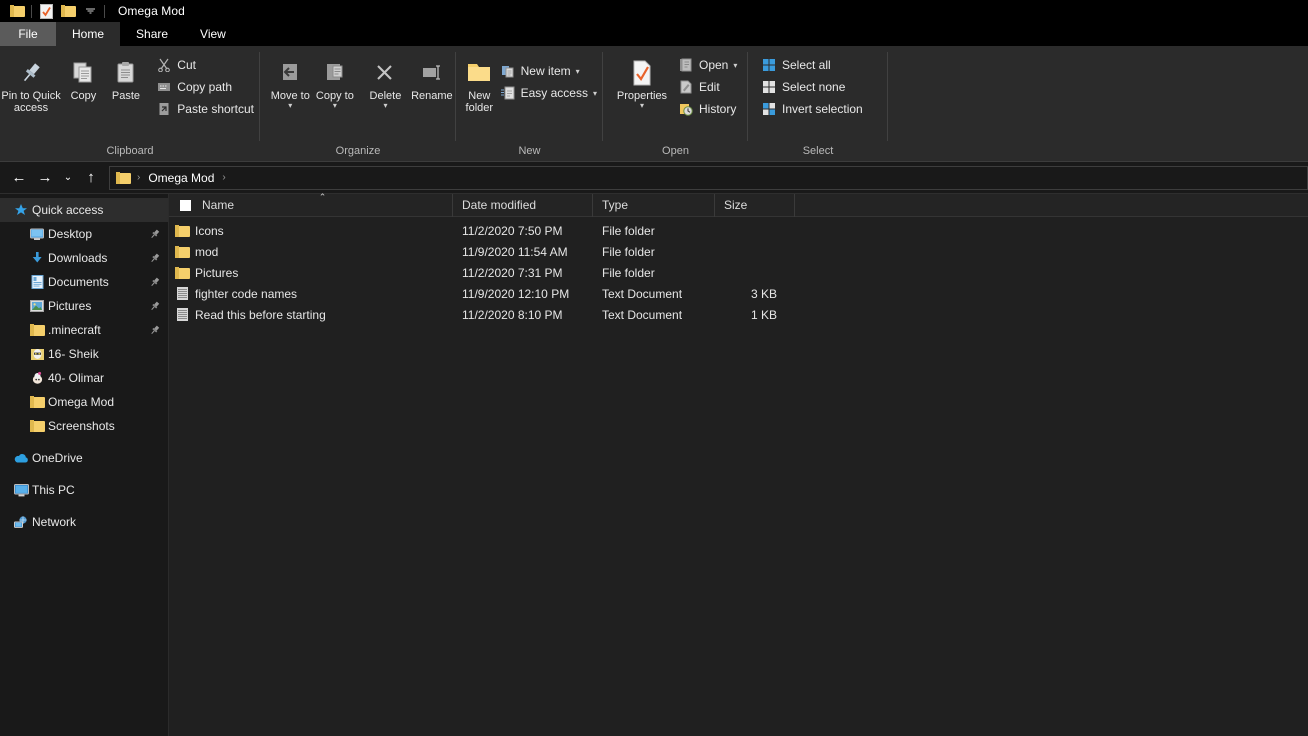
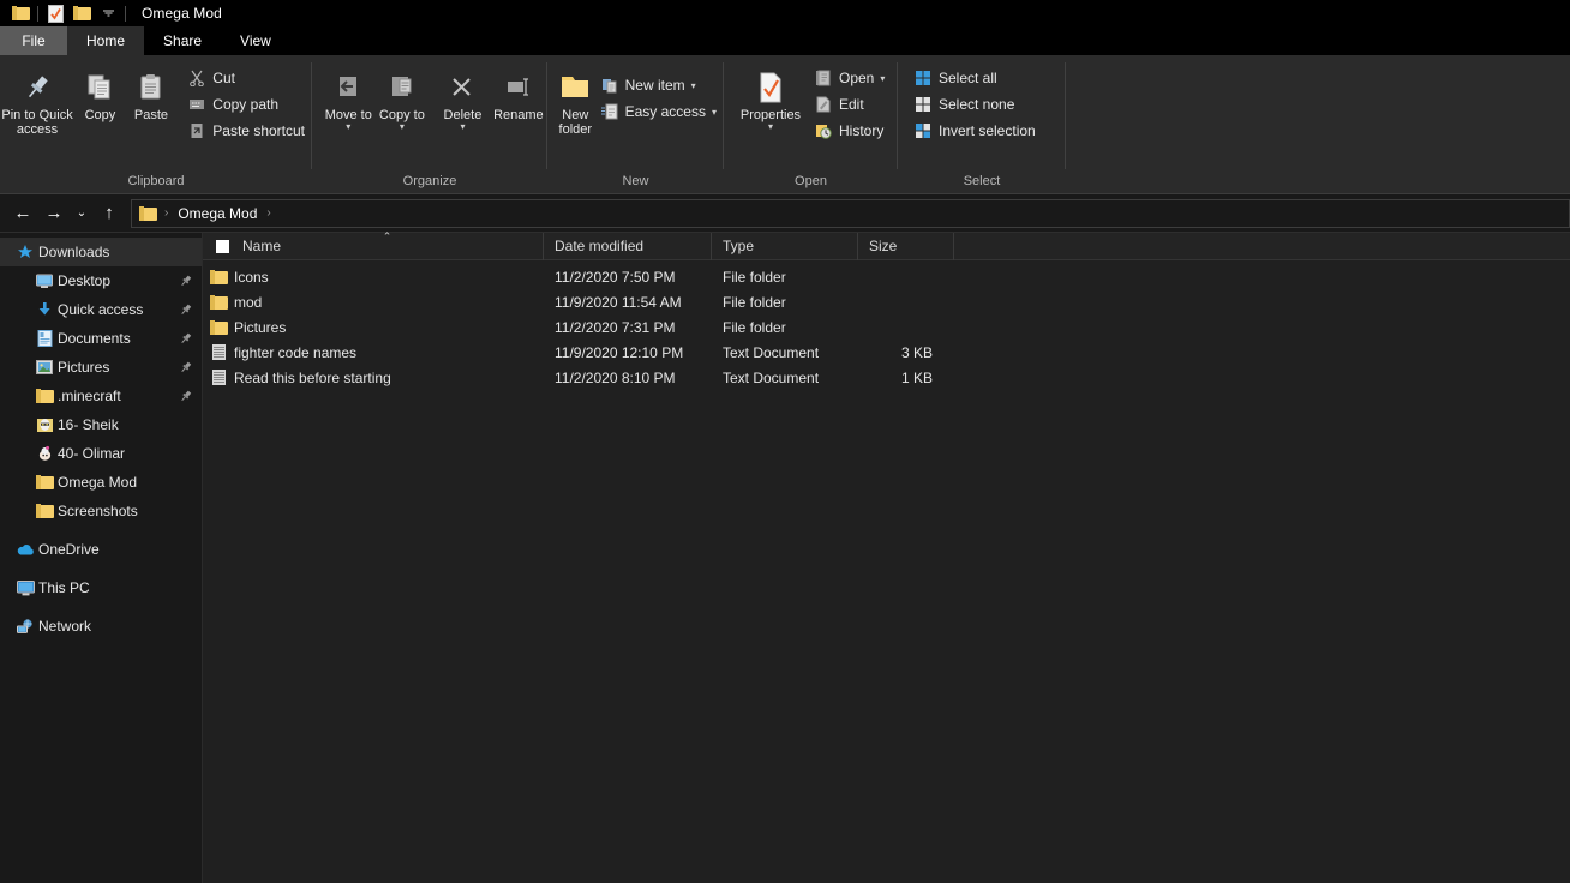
  Omega Mod
  File
  Home
  Share
  View
  Pin to Quick access
  Copy
  Paste
  Cut
  Copy path
  Paste shortcut
  Clipboard
  Move to
  ▾
  Copy to
  ▾
  Delete
  ▾
  Rename
  Organize
  New folder
  New item
  ▾
  Easy access
  ▾
  New
  Properties
  ▾
  Open
  ▾
  Edit
  History
  Open
  Select all
  Select none
  Invert selection
  Select
  ←
  →
  ⌄
  ↑
  ›
  Omega Mod
  ›
- Quick access
+ Downloads
  Desktop
- Downloads
+ Quick access
  Documents
  Pictures
  .minecraft
  16- Sheik
  40- Olimar
  Omega Mod
  Screenshots
  OneDrive
  This PC
  Network
  ⌃
  Name
  Date modified
  Type
  Size
  Icons
  11/2/2020 7:50 PM
  File folder
  mod
  11/9/2020 11:54 AM
  File folder
  Pictures
  11/2/2020 7:31 PM
  File folder
  fighter code names
  11/9/2020 12:10 PM
  Text Document
  3 KB
  Read this before starting
  11/2/2020 8:10 PM
  Text Document
  1 KB
